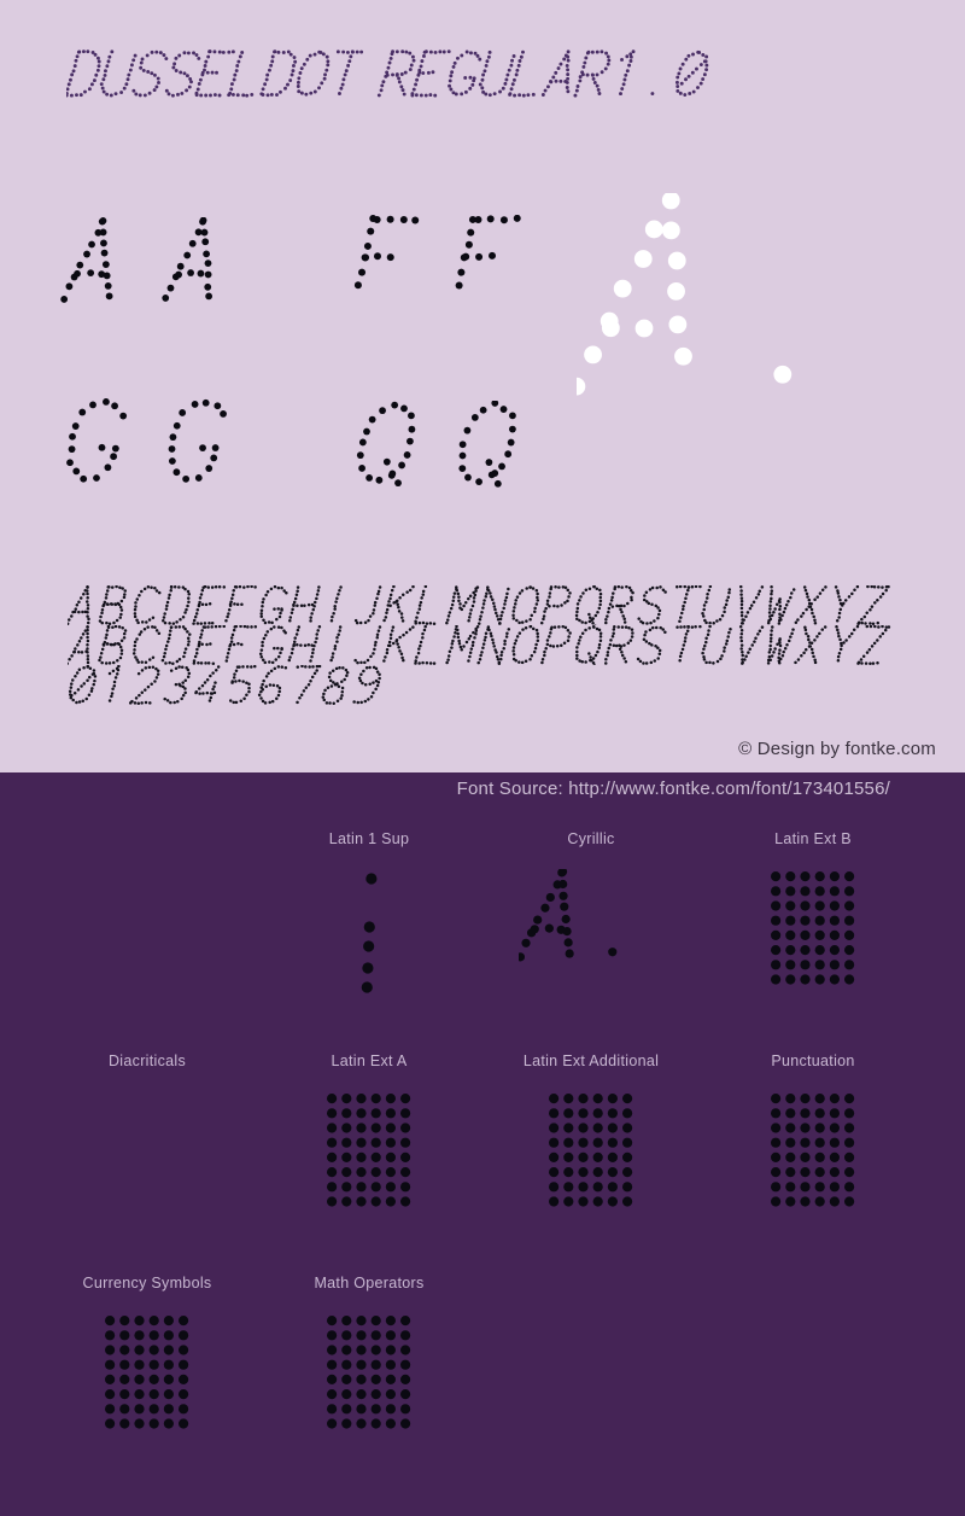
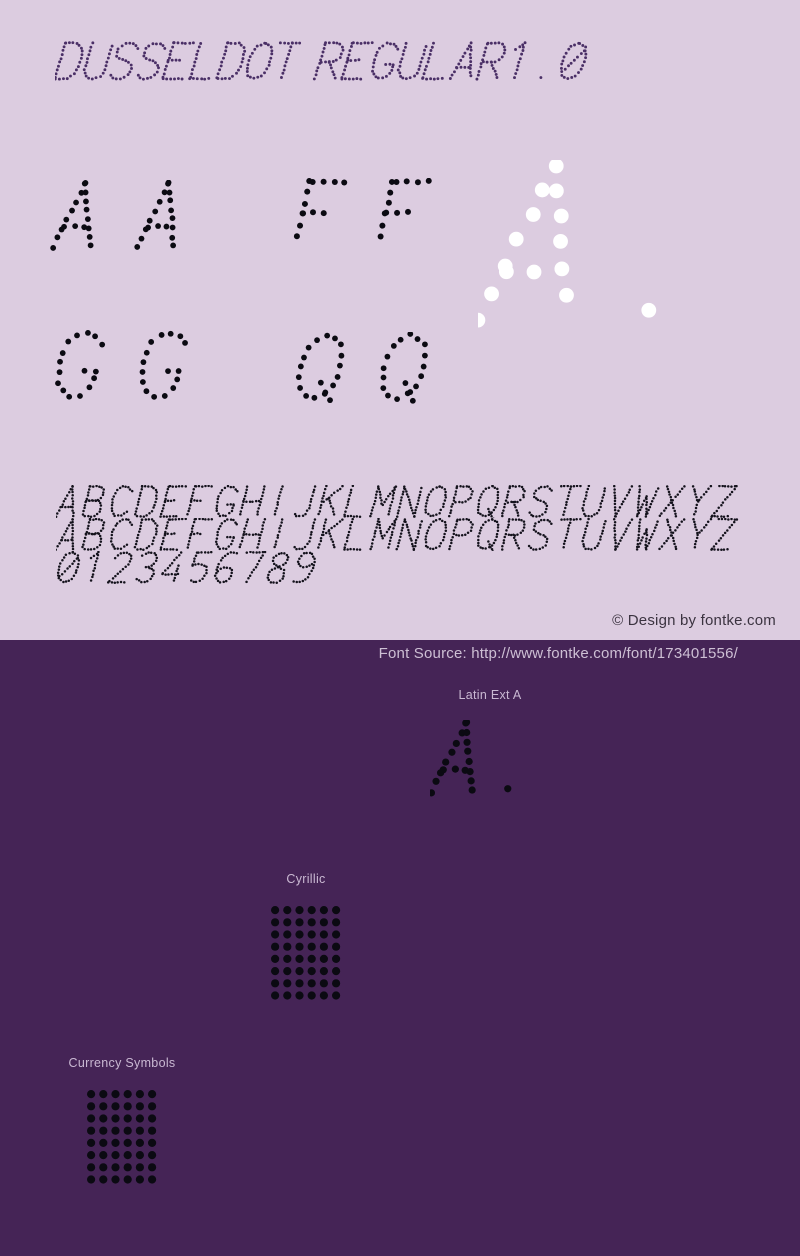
  © Design by fontke.com
  Font Source: http://www.fontke.com/font/173401556/
- Latin 1 Sup
- Cyrillic
+ Latin Ext A
- Latin Ext B
- Diacriticals
- Latin Ext A
+ Cyrillic
- Latin Ext Additional
- Punctuation
  Currency Symbols
- Math Operators
